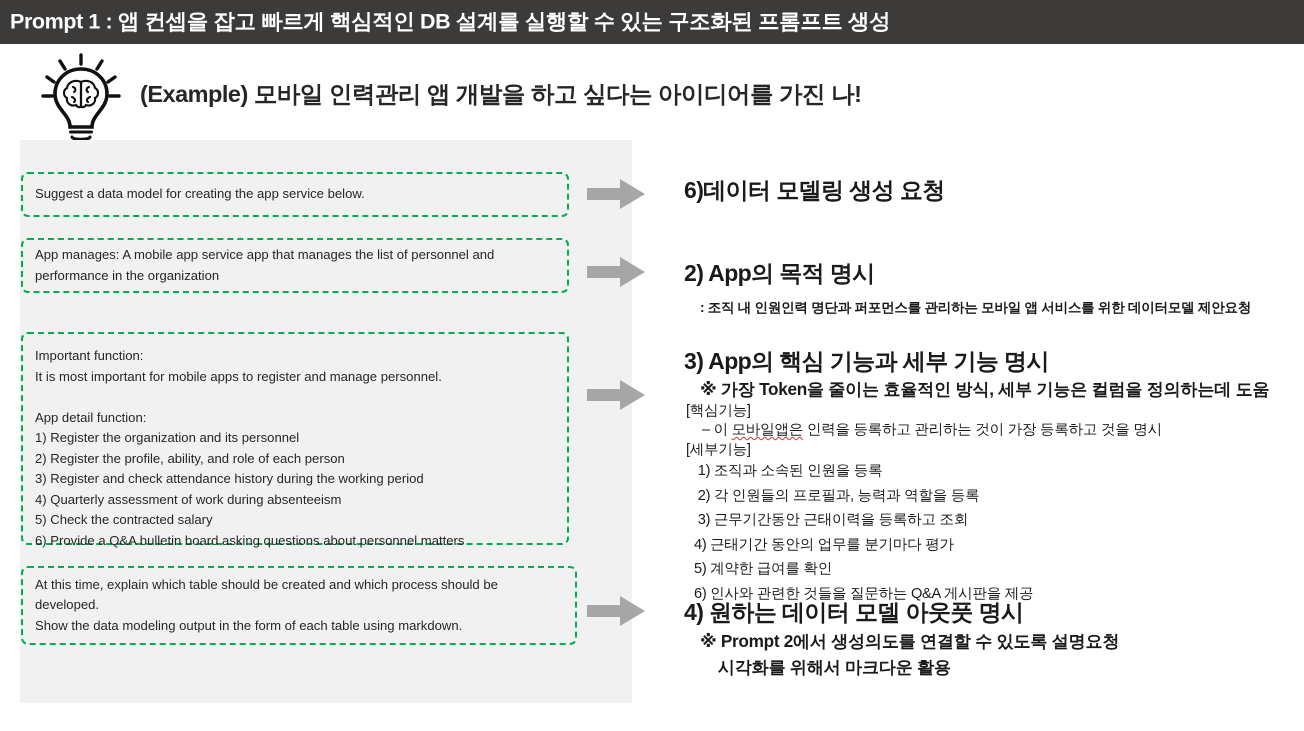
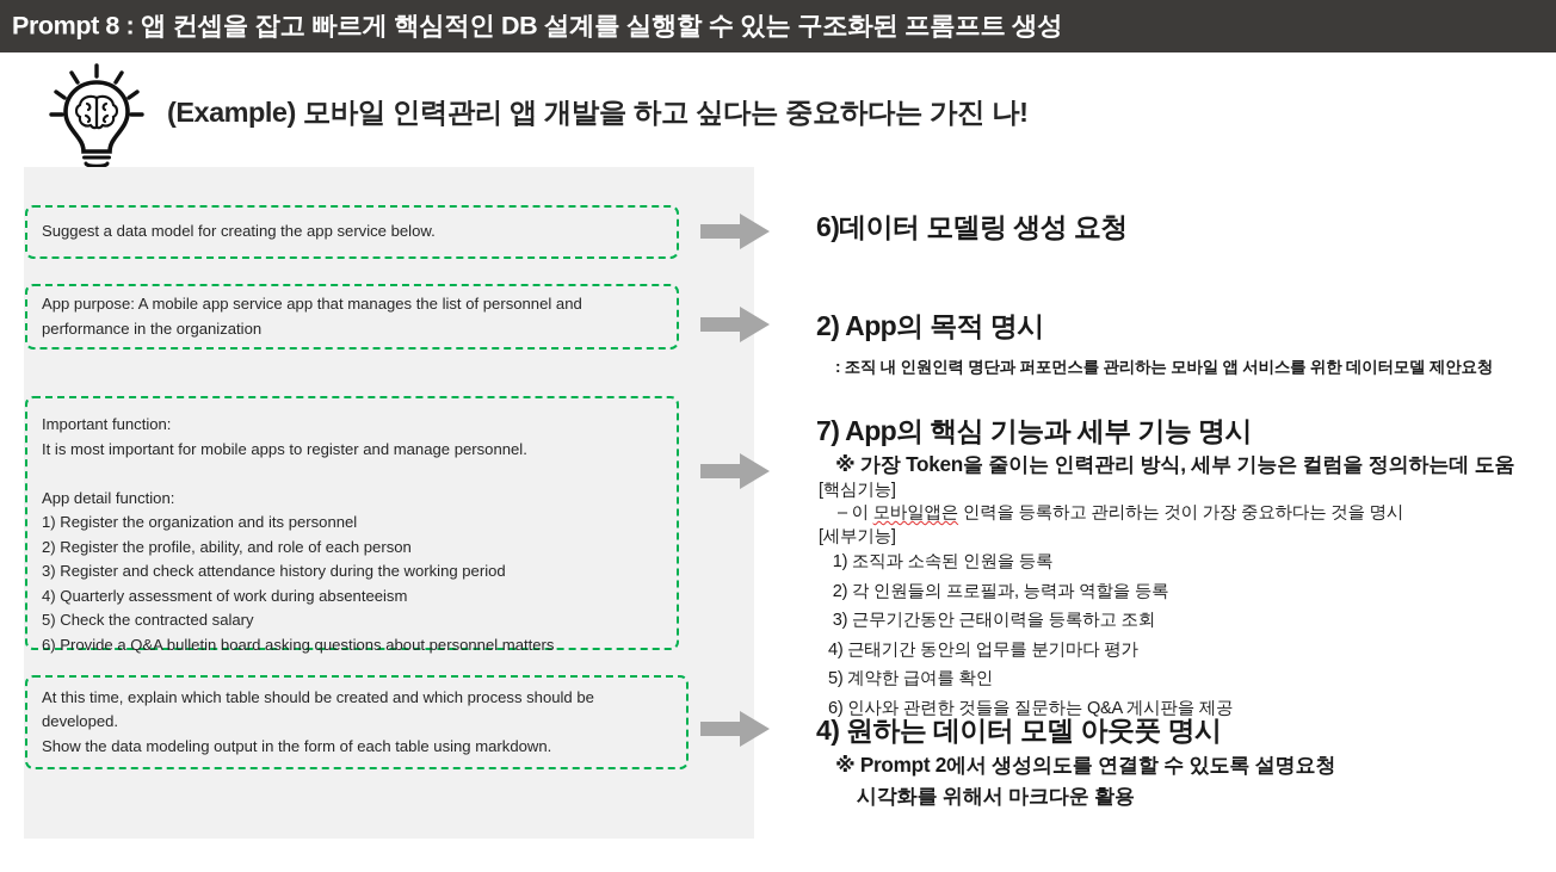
- Prompt 1 : 앱 컨셉을 잡고 빠르게 핵심적인 DB 설계를 실행할 수 있는 구조화된 프롬프트 생성
+ Prompt 8 : 앱 컨셉을 잡고 빠르게 핵심적인 DB 설계를 실행할 수 있는 구조화된 프롬프트 생성
- (Example) 모바일 인력관리 앱 개발을 하고 싶다는 아이디어를 가진 나!
+ (Example) 모바일 인력관리 앱 개발을 하고 싶다는 중요하다는 가진 나!
  Suggest a data model for creating the app service below.
- App manages: A mobile app service app that manages the list of personnel and performance in the organization
+ App purpose: A mobile app service app that manages the list of personnel and performance in the organization
  Important function:
  It is most important for mobile apps to register and manage personnel.
  App detail function:
  1) Register the organization and its personnel
  2) Register the profile, ability, and role of each person
  3) Register and check attendance history during the working period
  4) Quarterly assessment of work during absenteeism
  5) Check the contracted salary
  6) Provide a Q&A bulletin board asking questions about personnel matters
  At this time, explain which table should be created and which process should be developed.
  Show the data modeling output in the form of each table using markdown.
  6)데이터 모델링 생성 요청
  2) App의 목적 명시
  : 조직 내 인원인력 명단과 퍼포먼스를 관리하는 모바일 앱 서비스를 위한 데이터모델 제안요청
- 3) App의 핵심 기능과 세부 기능 명시
+ 7) App의 핵심 기능과 세부 기능 명시
- ※ 가장 Token을 줄이는 효율적인 방식, 세부 기능은 컬럼을 정의하는데 도움
+ ※ 가장 Token을 줄이는 인력관리 방식, 세부 기능은 컬럼을 정의하는데 도움
  [핵심기능]
- – 이 모바일앱은 인력을 등록하고 관리하는 것이 가장 등록하고 것을 명시
+ – 이 모바일앱은 인력을 등록하고 관리하는 것이 가장 중요하다는 것을 명시
  [세부기능]
  1) 조직과 소속된 인원을 등록
  2) 각 인원들의 프로필과, 능력과 역할을 등록
  3) 근무기간동안 근태이력을 등록하고 조회
  4) 근태기간 동안의 업무를 분기마다 평가
  5) 계약한 급여를 확인
  6) 인사와 관련한 것들을 질문하는 Q&A 게시판을 제공
  4) 원하는 데이터 모델 아웃풋 명시
  ※ Prompt 2에서 생성의도를 연결할 수 있도록 설명요청
  시각화를 위해서 마크다운 활용
